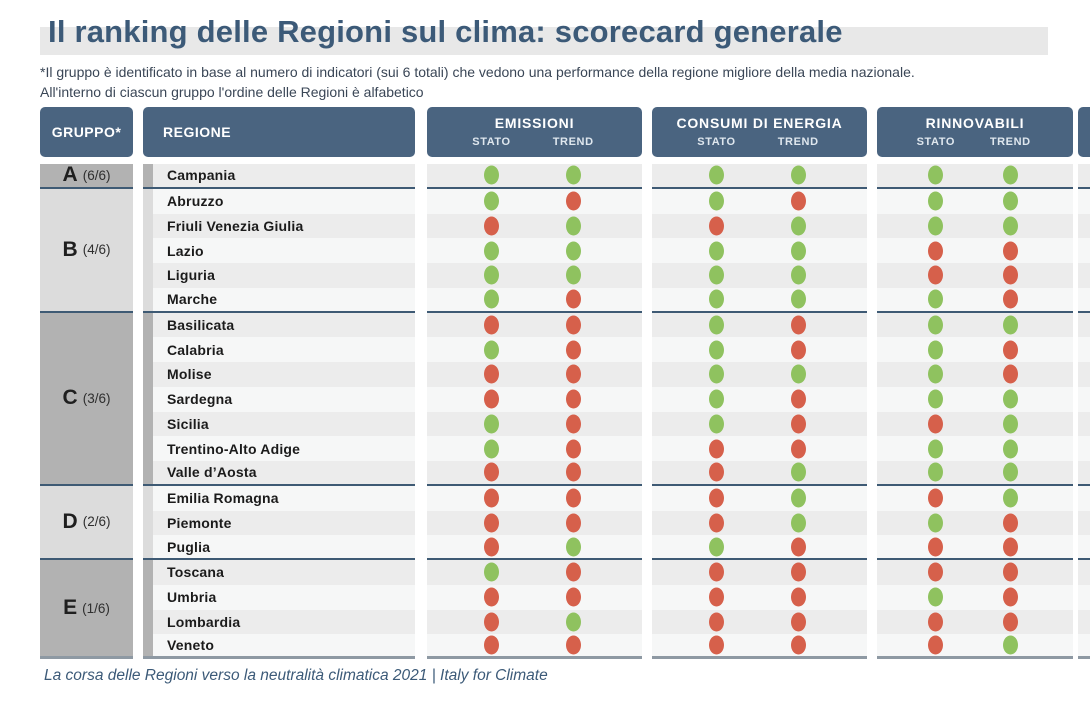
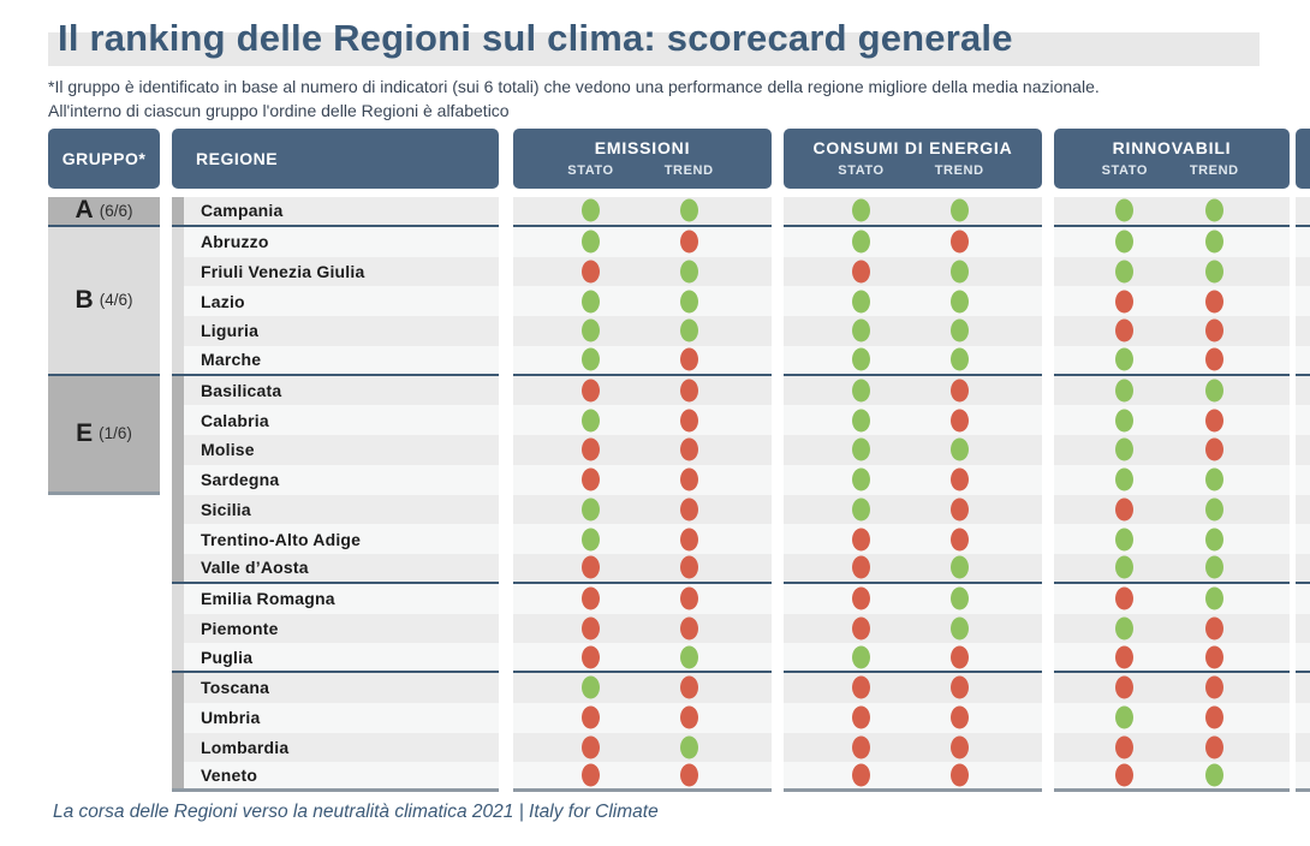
  Il ranking delle Regioni sul clima: scorecard generale
  *Il gruppo è identificato in base al numero di indicatori (sui 6 totali) che vedono una performance della regione migliore della media nazionale.
  All'interno di ciascun gruppo l'ordine delle Regioni è alfabetico
  GRUPPO*
  A
  (6/6)
  B
  (4/6)
- C
- (3/6)
- D
- (2/6)
  E
  (1/6)
  REGIONE
  Campania
  Abruzzo
  Friuli Venezia Giulia
  Lazio
  Liguria
  Marche
  Basilicata
  Calabria
  Molise
  Sardegna
  Sicilia
  Trentino-Alto Adige
  Valle d’Aosta
  Emilia Romagna
  Piemonte
  Puglia
  Toscana
  Umbria
  Lombardia
  Veneto
  EMISSIONI
  STATO
  TREND
  CONSUMI DI ENERGIA
  STATO
  TREND
  RINNOVABILI
  STATO
  TREND
  La corsa delle Regioni verso la neutralità climatica 2021 | Italy for Climate
